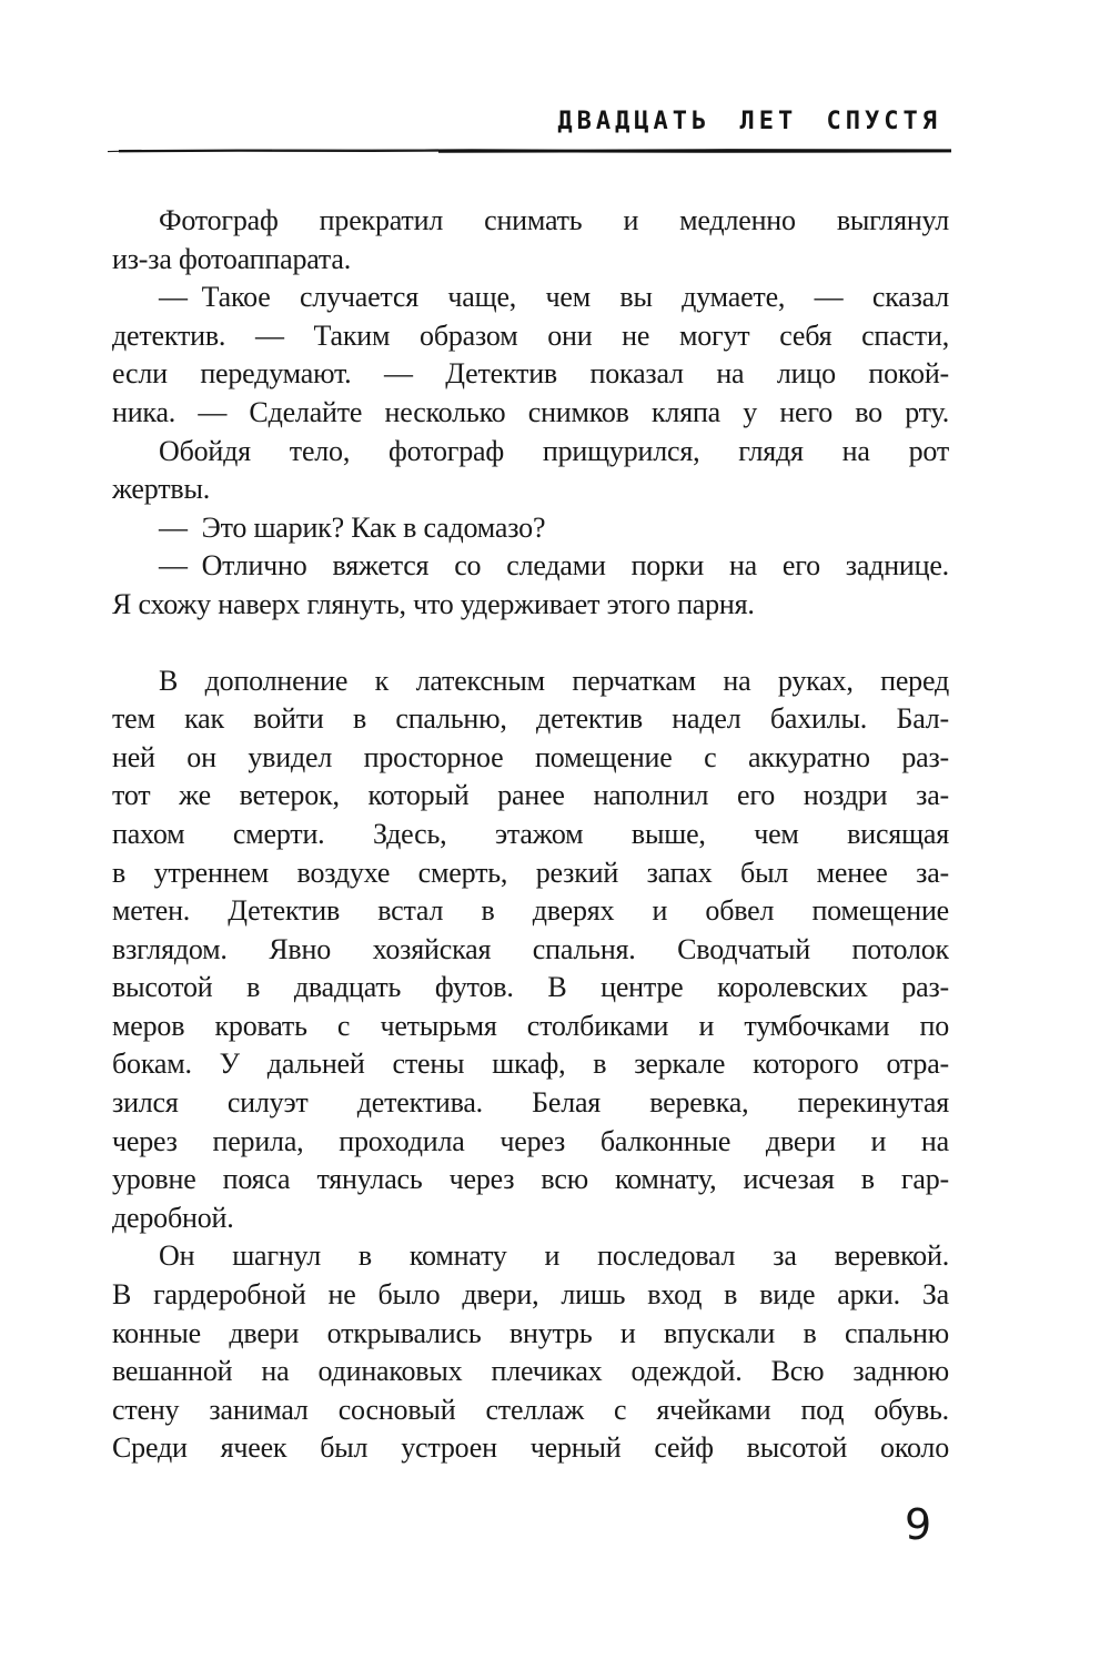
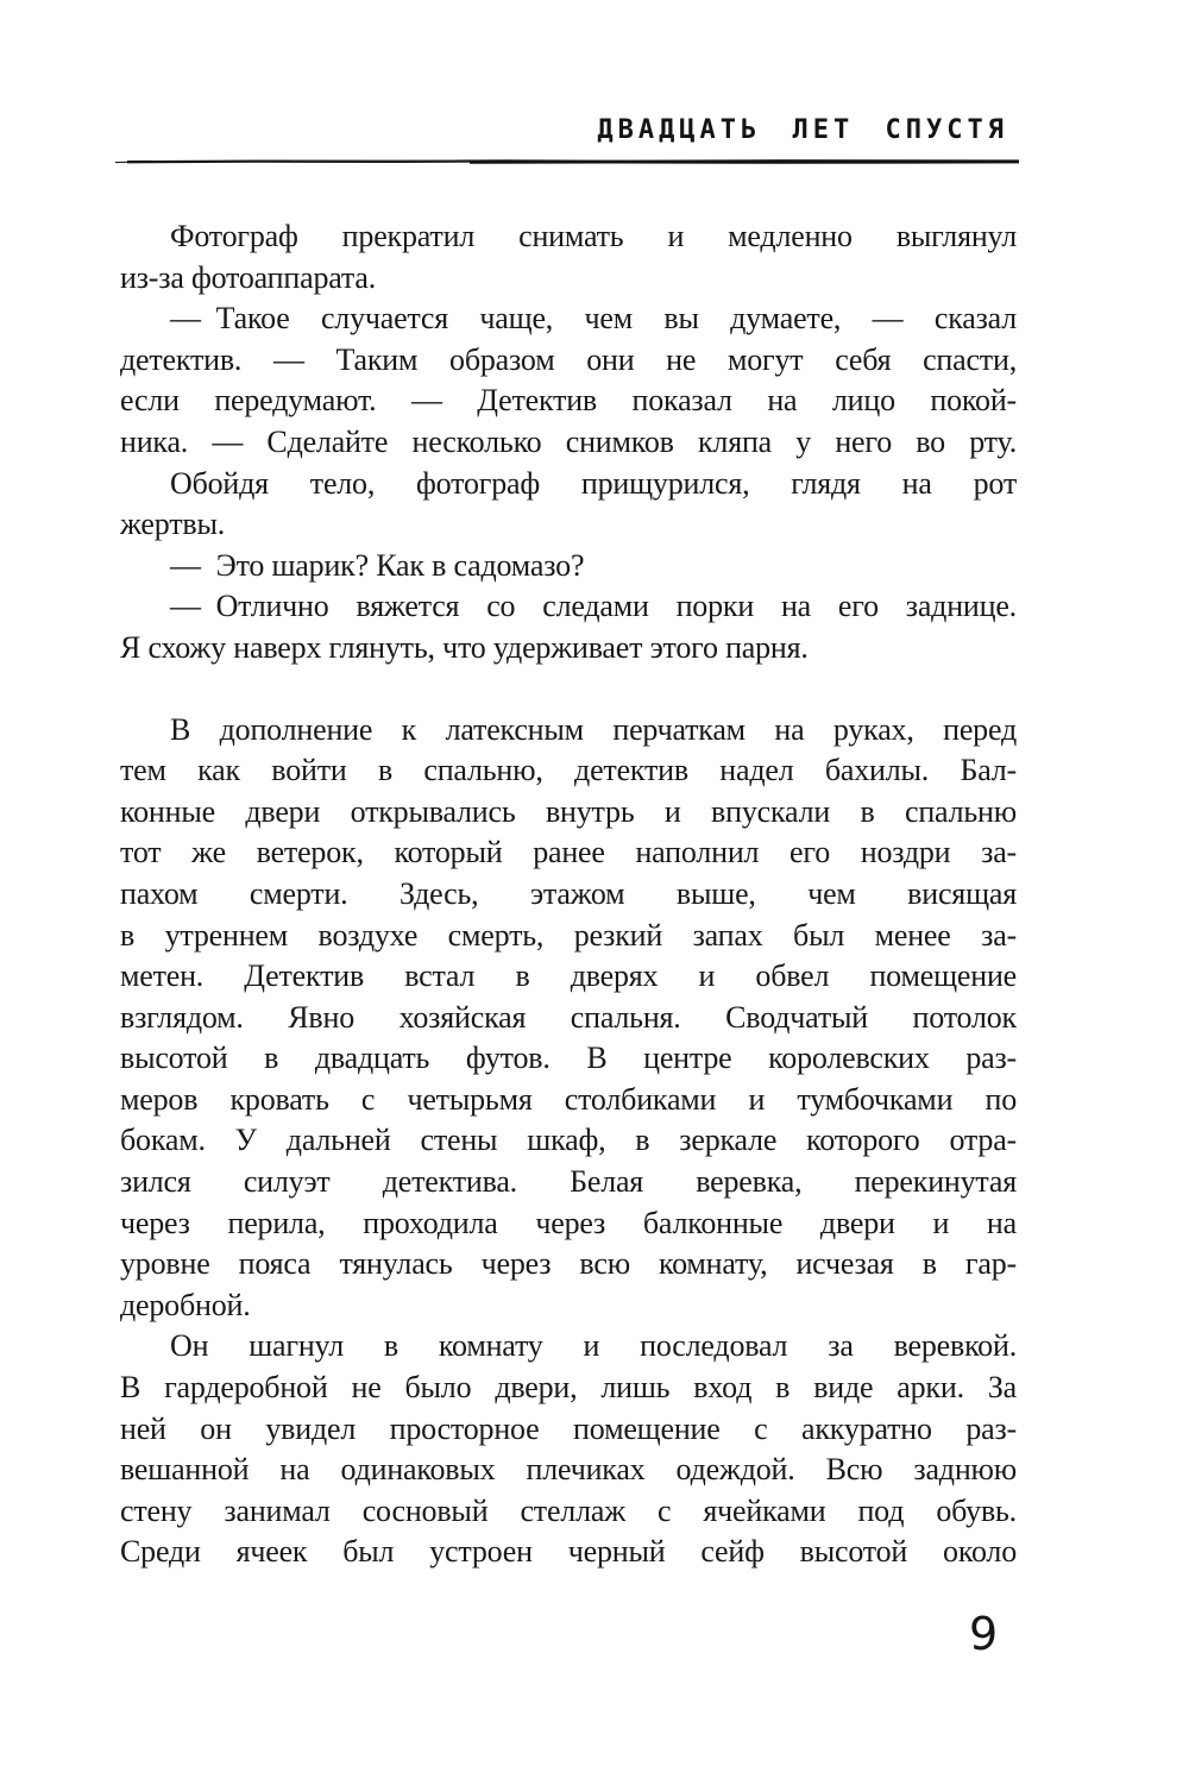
  ДВАДЦАТЬ ЛЕТ СПУСТЯ
  Фотограф прекратил снимать и медленно выглянул
  из-за фотоаппарата.
  — Такое случается чаще, чем вы думаете, — сказал
  детектив. — Таким образом они не могут себя спасти,
  если передумают. — Детектив показал на лицо покой-
  ника. — Сделайте несколько снимков кляпа у него во рту.
  Обойдя тело, фотограф прищурился, глядя на рот
  жертвы.
  — Это шарик? Как в садомазо?
  — Отлично вяжется со следами порки на его заднице.
  Я схожу наверх глянуть, что удерживает этого парня.
  В дополнение к латексным перчаткам на руках, перед
  тем как войти в спальню, детектив надел бахилы. Бал-
- ней он увидел просторное помещение с аккуратно раз-
+ конные двери открывались внутрь и впускали в спальню
  тот же ветерок, который ранее наполнил его ноздри за-
  пахом смерти. Здесь, этажом выше, чем висящая
  в утреннем воздухе смерть, резкий запах был менее за-
  метен. Детектив встал в дверях и обвел помещение
  взглядом. Явно хозяйская спальня. Сводчатый потолок
  высотой в двадцать футов. В центре королевских раз-
  меров кровать с четырьмя столбиками и тумбочками по
  бокам. У дальней стены шкаф, в зеркале которого отра-
  зился силуэт детектива. Белая веревка, перекинутая
  через перила, проходила через балконные двери и на
  уровне пояса тянулась через всю комнату, исчезая в гар-
  деробной.
  Он шагнул в комнату и последовал за веревкой.
  В гардеробной не было двери, лишь вход в виде арки. За
- конные двери открывались внутрь и впускали в спальню
+ ней он увидел просторное помещение с аккуратно раз-
  вешанной на одинаковых плечиках одеждой. Всю заднюю
  стену занимал сосновый стеллаж с ячейками под обувь.
  Среди ячеек был устроен черный сейф высотой около
  9
